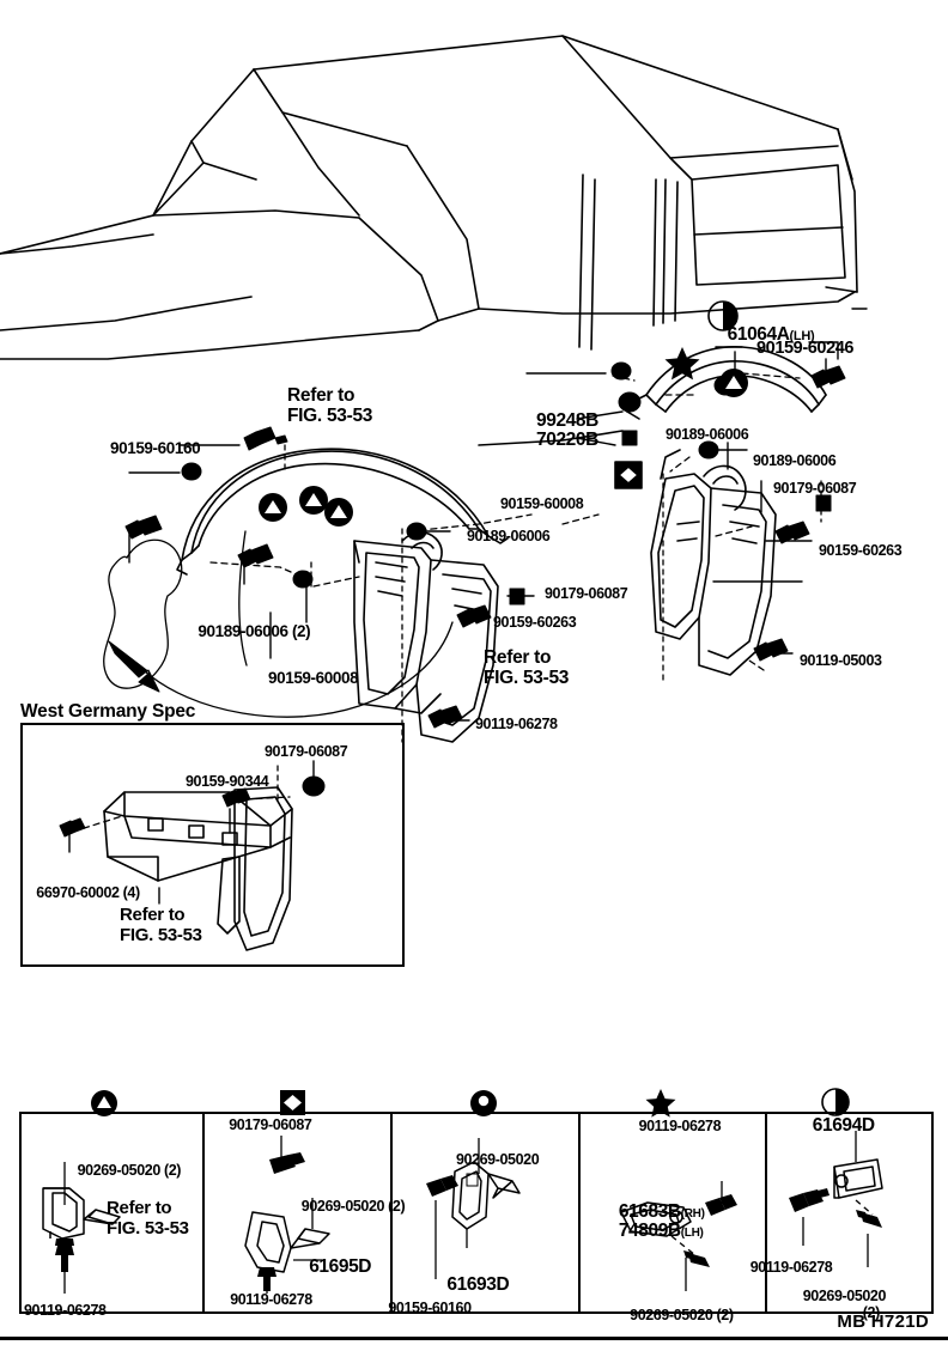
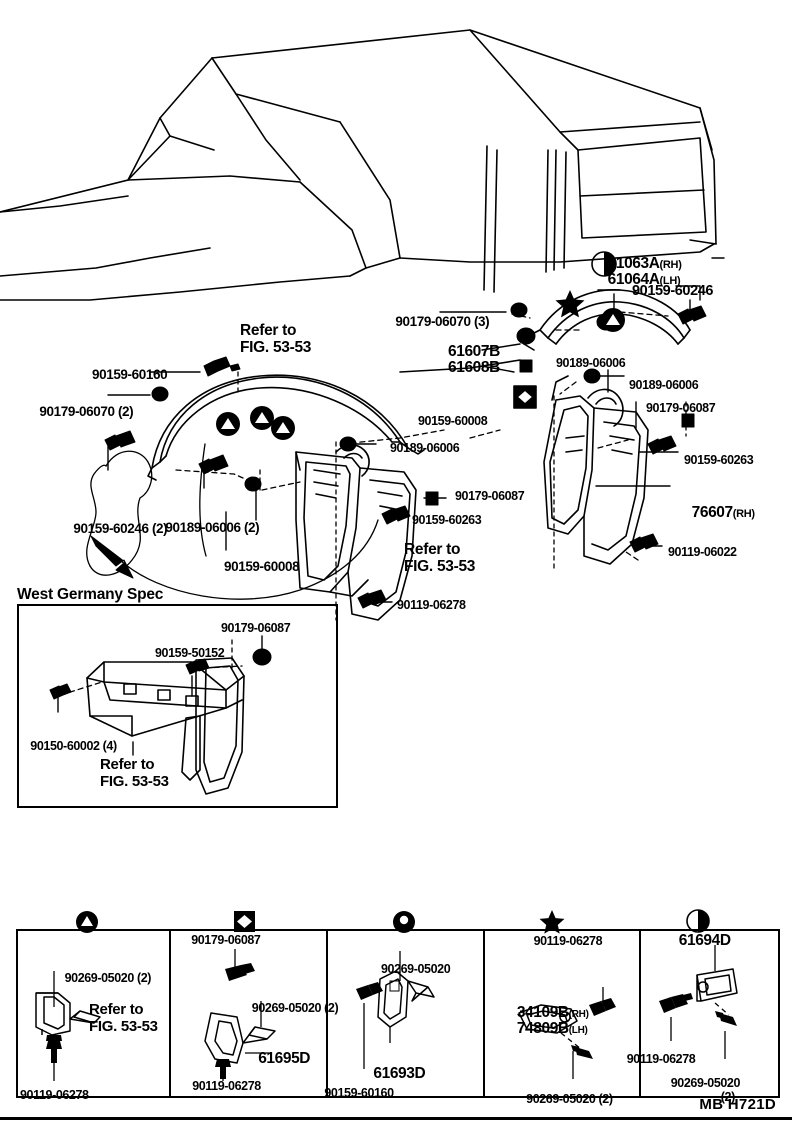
+ 61063A(RH)
  61064A(LH)
  90159-60246
+ 90179-06070 (3)
- 99248B
+ 61607B
- 70220B
+ 61608B
  90189-06006
  90189-06006
  90179-06087
  90159-60263
+ 76607(RH)
- 90119-05003
+ 90119-06022
  90159-60008
  90189-06006
  90179-06087
  90159-60263
  90119-06278
  90159-60160
+ 90179-06070 (2)
+ 90159-60246 (2)
  90189-06006 (2)
  90159-60008
  Refer to
  FIG. 53-53
  Refer to
  FIG. 53-53
  West Germany Spec
  90179-06087
- 90159-90344
+ 90159-50152
- 66970-60002 (4)
+ 90150-60002 (4)
  Refer to
  FIG. 53-53
  90269-05020 (2)
  Refer to
  FIG. 53-53
  90119-06278
  90179-06087
  90269-05020 (2)
  61695D
  90119-06278
  90269-05020
  61693D
  90159-60160
  90119-06278
- 61683B(RH)
+ 34109B(RH)
  74809B(LH)
  90269-05020 (2)
  61694D
  90119-06278
  90269-05020
  (2)
  MB H721D
